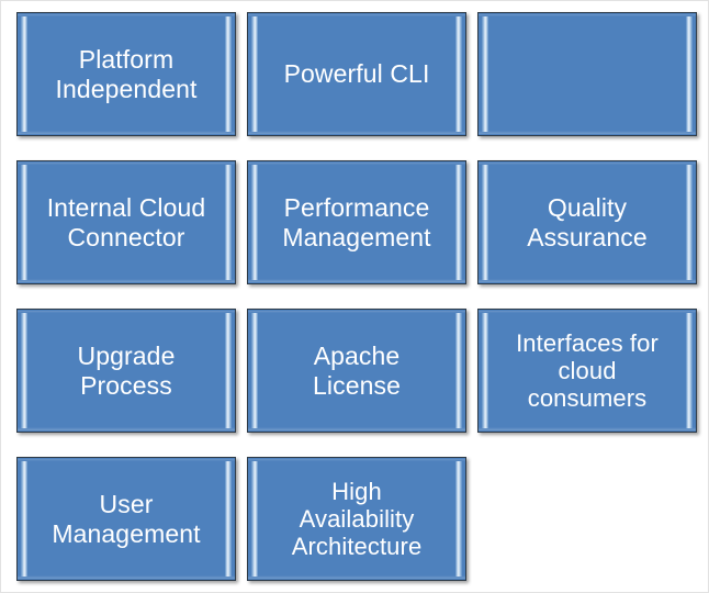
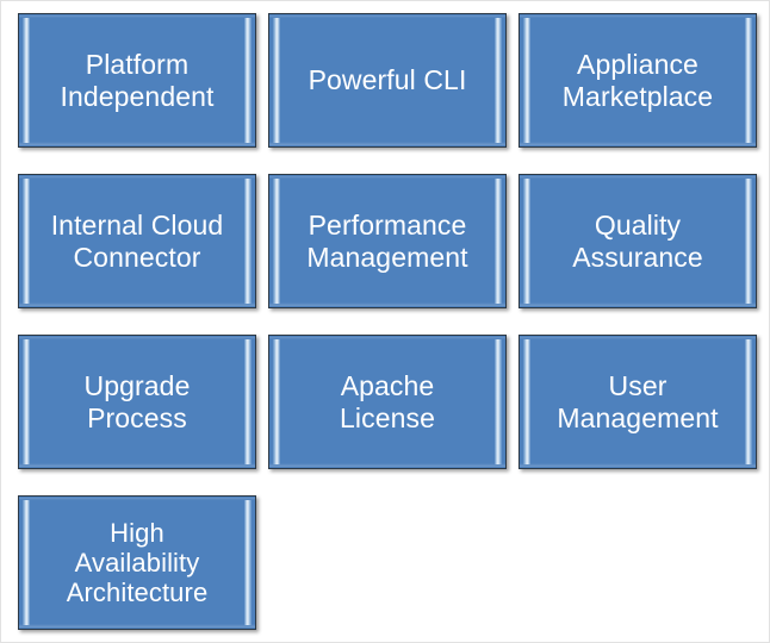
  Platform
  Independent
  Powerful CLI
+ Appliance
+ Marketplace
  Internal Cloud
  Connector
  Performance
  Management
  Quality
  Assurance
  Upgrade
  Process
  Apache
  License
- Interfaces for
- cloud
- consumers
  User
  Management
  High
  Availability
  Architecture
